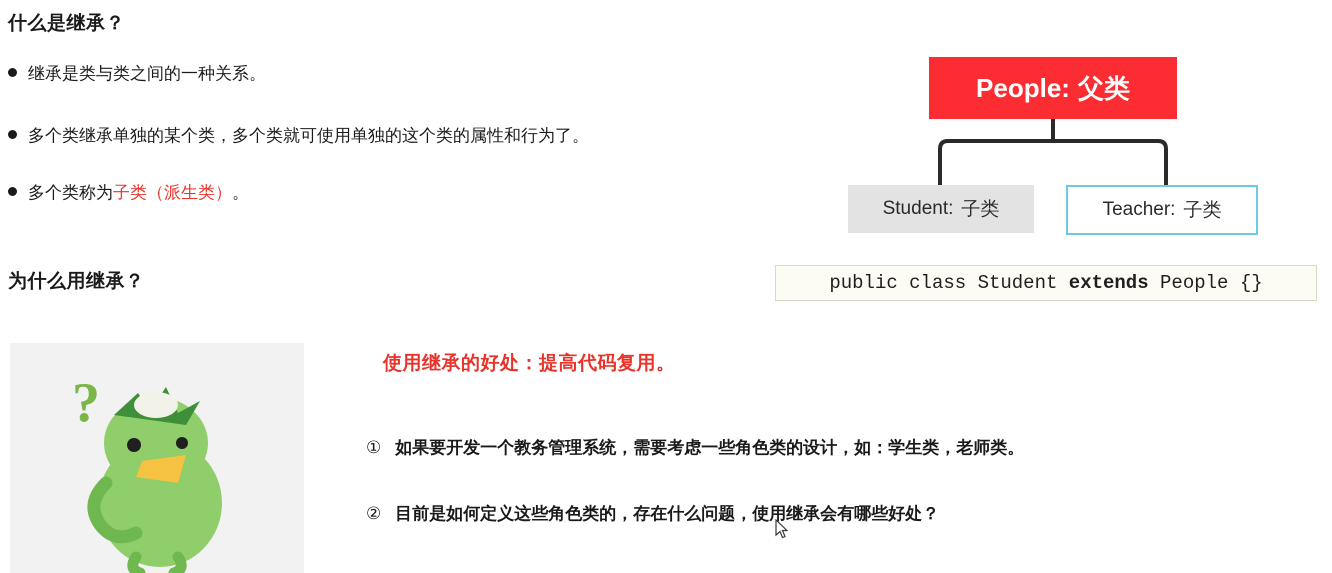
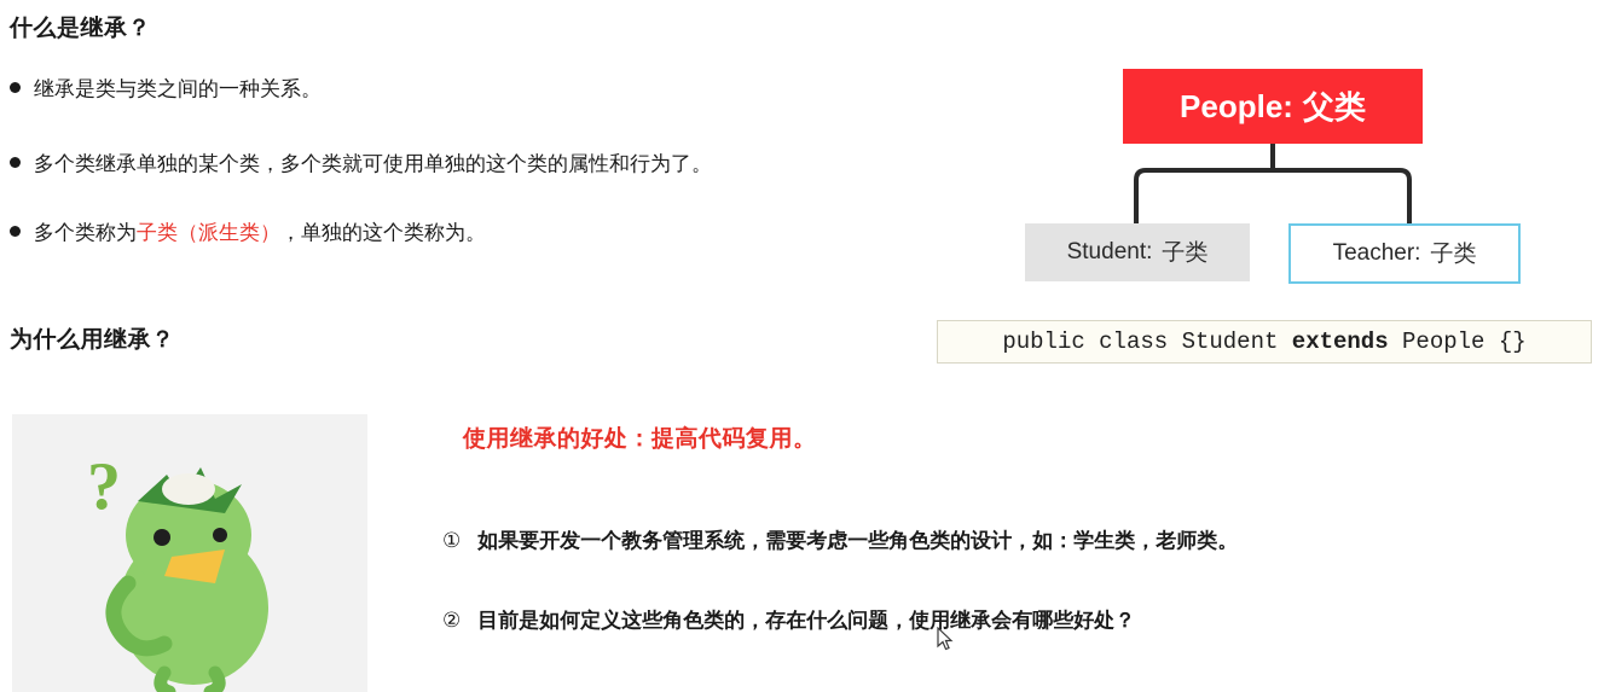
  什么是继承？
  继承是类与类之间的一种关系。
  多个类继承单独的某个类，多个类就可使用单独的这个类的属性和行为了。
  多个类称为
  子类（派生类）
+ ，单独的这个类称为
  。
  为什么用继承？
  People:
  父类
  Student:
  子类
  Teacher:
  子类
  public class Student
  extends
  People {}
  ?
  使用继承的好处：提高代码复用。
  ①
  如果要开发一个教务管理系统，需要考虑一些角色类的设计，如：学生类，老师类。
  ②
  目前是如何定义这些角色类的，存在什么问题，使用继承会有哪些好处？
